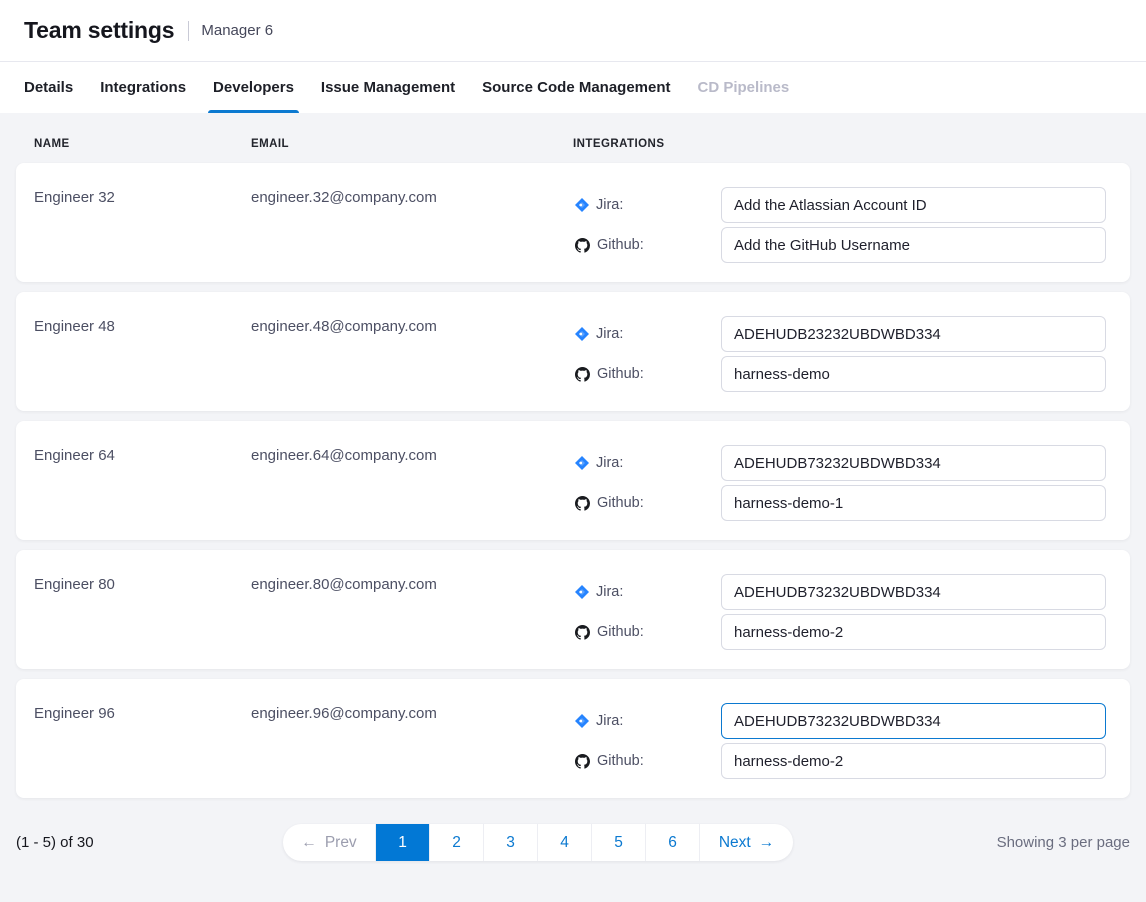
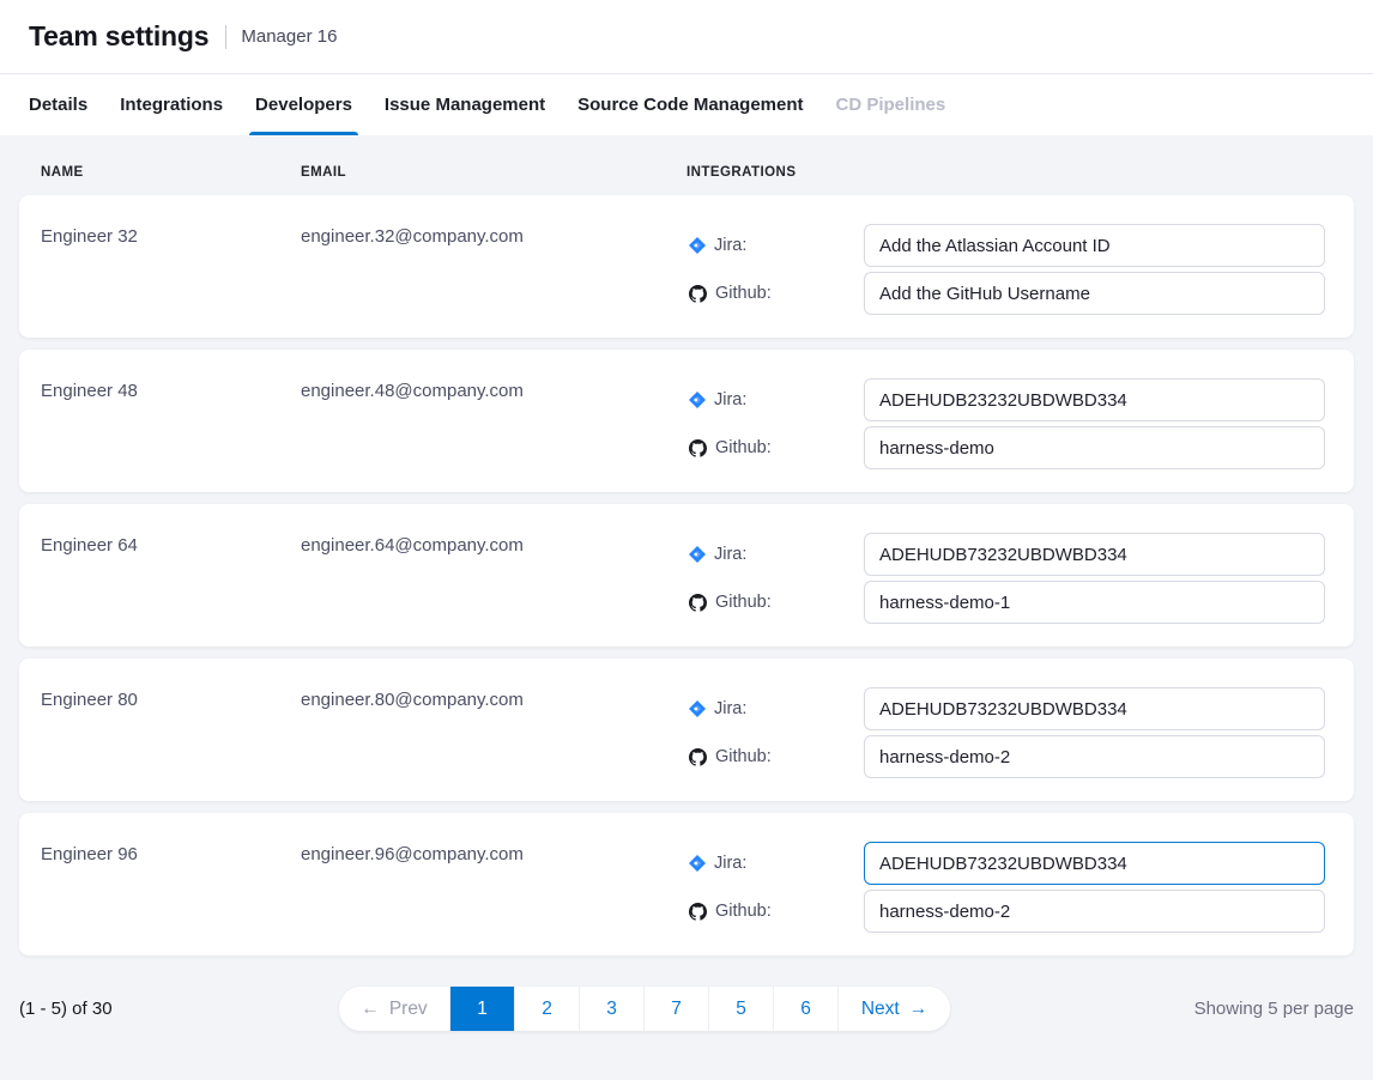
  Team settings
- Manager 6
+ Manager 16
  Details
  Integrations
  Developers
  Issue Management
  Source Code Management
  CD Pipelines
  NAME
  EMAIL
  INTEGRATIONS
  Engineer 32
  engineer.32@company.com
  Jira:
  Add the Atlassian Account ID
  Github:
  Add the GitHub Username
  Engineer 48
  engineer.48@company.com
  Jira:
  ADEHUDB23232UBDWBD334
  Github:
  harness-demo
  Engineer 64
  engineer.64@company.com
  Jira:
  ADEHUDB73232UBDWBD334
  Github:
  harness-demo-1
  Engineer 80
  engineer.80@company.com
  Jira:
  ADEHUDB73232UBDWBD334
  Github:
  harness-demo-2
  Engineer 96
  engineer.96@company.com
  Jira:
  ADEHUDB73232UBDWBD334
  Github:
  harness-demo-2
  (1 - 5) of 30
  ←
  Prev
  1
  2
  3
- 4
+ 7
  5
  6
  Next
  →
- Showing 3 per page
+ Showing 5 per page
